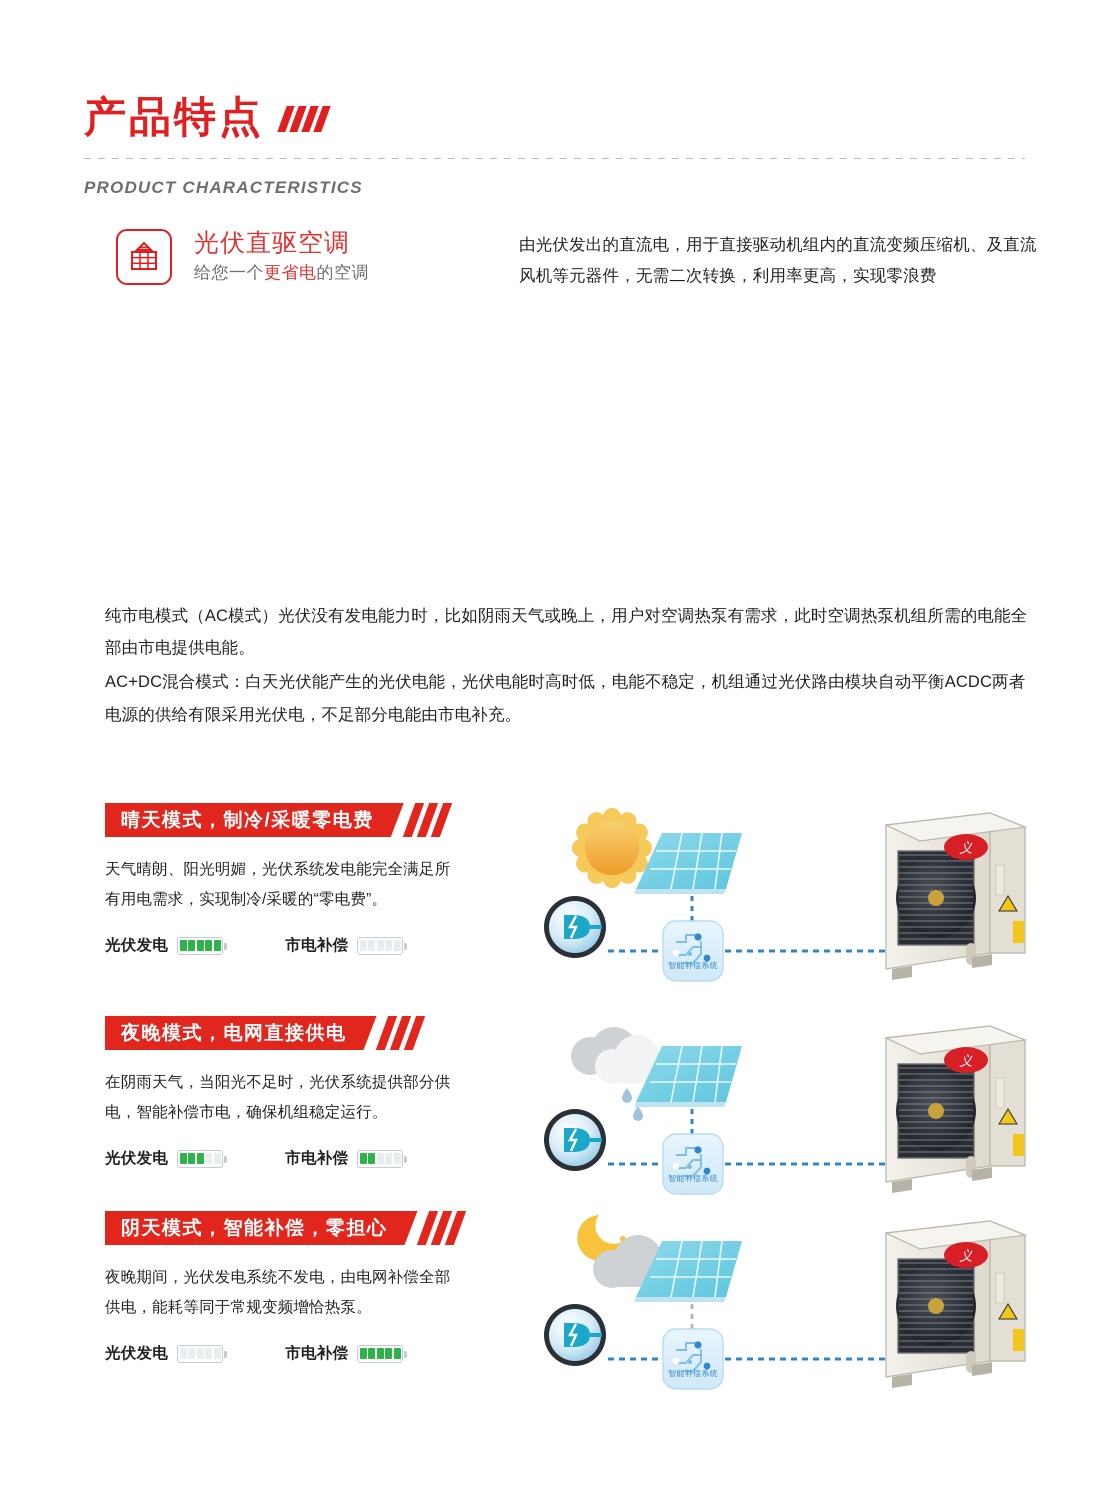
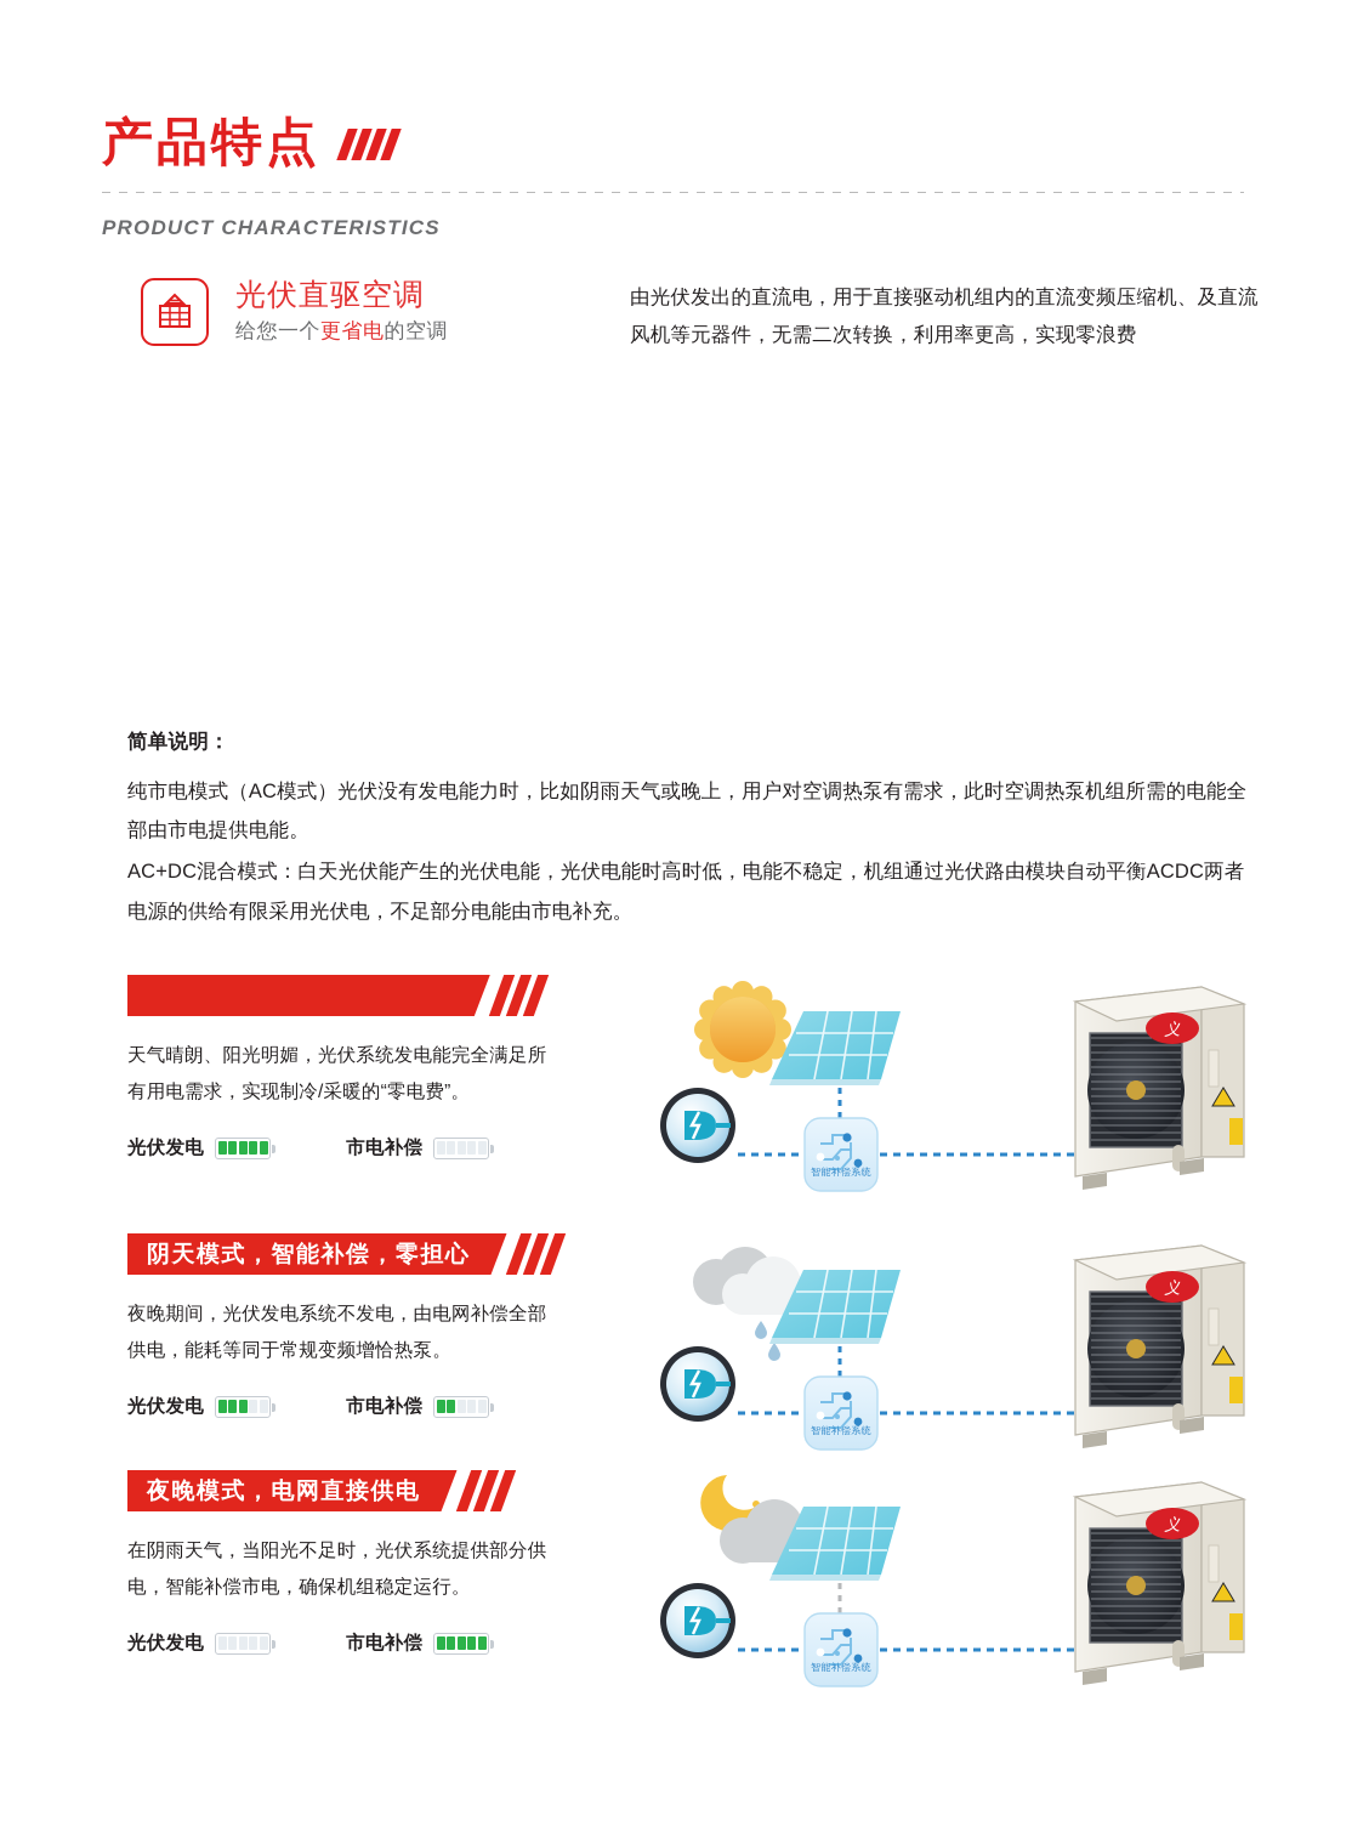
  产品特点
  PRODUCT CHARACTERISTICS
  光伏直驱空调
  给您一个更省电的空调
  由光伏发出的直流电，用于直接驱动机组内的直流变频压缩机、及直流风机等元器件，无需二次转换，利用率更高，实现零浪费
+ 简单说明：
  纯市电模式（AC模式）光伏没有发电能力时，比如阴雨天气或晚上，用户对空调热泵有需求，此时空调热泵机组所需的电能全部由市电提供电能。
  AC+DC混合模式：白天光伏能产生的光伏电能，光伏电能时高时低，电能不稳定，机组通过光伏路由模块自动平衡ACDC两者电源的供给有限采用光伏电，不足部分电能由市电补充。
- 晴天模式，制冷/采暖零电费
  天气晴朗、阳光明媚，光伏系统发电能完全满足所有用电需求，实现制冷/采暖的“零电费”。
  光伏发电
  市电补偿
  义
  智能补偿系统
- 夜晚模式，电网直接供电
+ 阴天模式，智能补偿，零担心
- 在阴雨天气，当阳光不足时，光伏系统提供部分供电，智能补偿市电，确保机组稳定运行。
+ 夜晚期间，光伏发电系统不发电，由电网补偿全部供电，能耗等同于常规变频增恰热泵。
  光伏发电
  市电补偿
  义
  智能补偿系统
- 阴天模式，智能补偿，零担心
+ 夜晚模式，电网直接供电
- 夜晚期间，光伏发电系统不发电，由电网补偿全部供电，能耗等同于常规变频增恰热泵。
+ 在阴雨天气，当阳光不足时，光伏系统提供部分供电，智能补偿市电，确保机组稳定运行。
  光伏发电
  市电补偿
  义
  智能补偿系统
